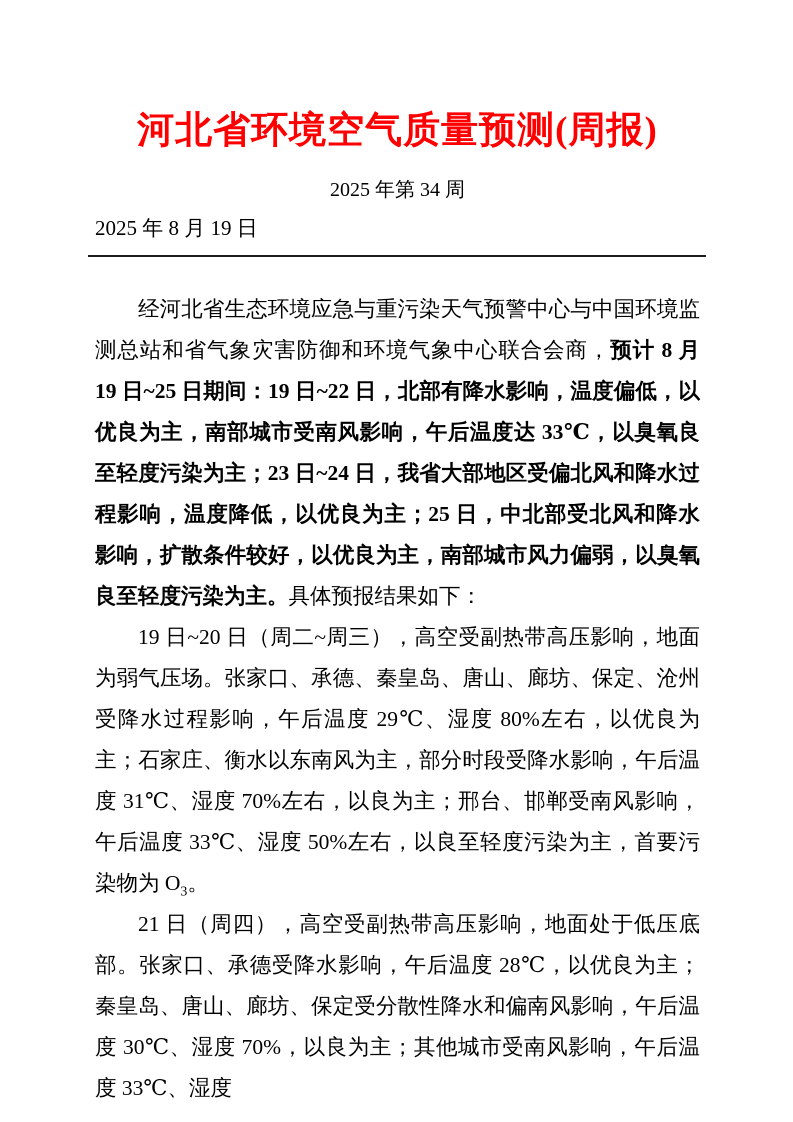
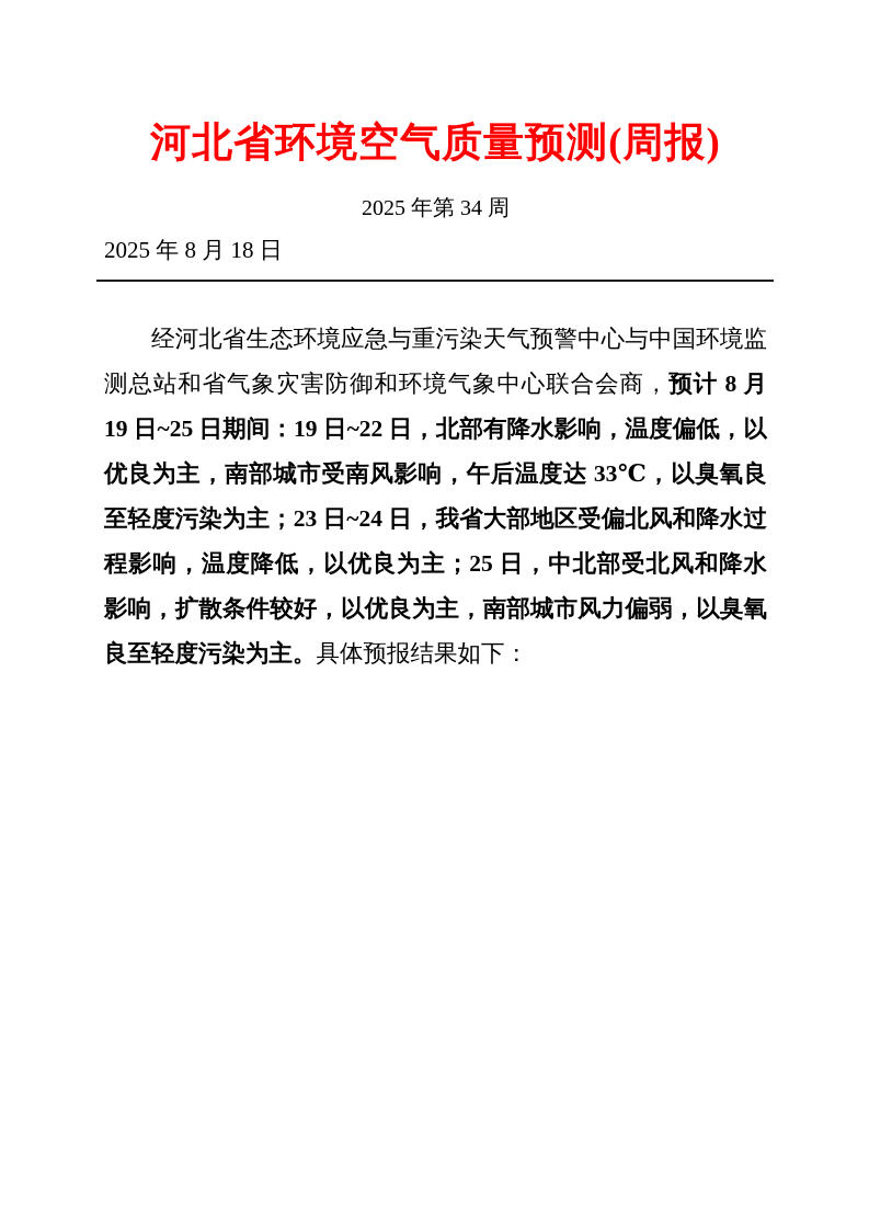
  河北省环境空气质量预测(周报)
  2025 年第 34 周
- 2025 年 8 月 19 日
+ 2025 年 8 月 18 日
  经河北省生态环境应急与重污染天气预警中心与中国环境监测总站和省气象灾害防御和环境气象中心联合会商，预计 8 月 19 日~25 日期间：19 日~22 日，北部有降水影响，温度偏低，以优良为主，南部城市受南风影响，午后温度达 33℃，以臭氧良至轻度污染为主；23 日~24 日，我省大部地区受偏北风和降水过程影响，温度降低，以优良为主；25 日，中北部受北风和降水影响，扩散条件较好，以优良为主，南部城市风力偏弱，以臭氧良至轻度污染为主。具体预报结果如下：
- 19 日~20 日（周二~周三），高空受副热带高压影响，地面为弱气压场。张家口、承德、秦皇岛、唐山、廊坊、保定、沧州受降水过程影响，午后温度 29℃、湿度 80%左右，以优良为主；石家庄、衡水以东南风为主，部分时段受降水影响，午后温度 31℃、湿度 70%左右，以良为主；邢台、邯郸受南风影响，午后温度 33℃、湿度 50%左右，以良至轻度污染为主，首要污染物为 O3。
- 21 日（周四），高空受副热带高压影响，地面处于低压底部。张家口、承德受降水影响，午后温度 28℃，以优良为主；秦皇岛、唐山、廊坊、保定受分散性降水和偏南风影响，午后温度 30℃、湿度 70%，以良为主；其他城市受南风影响，午后温度 33℃、湿度
